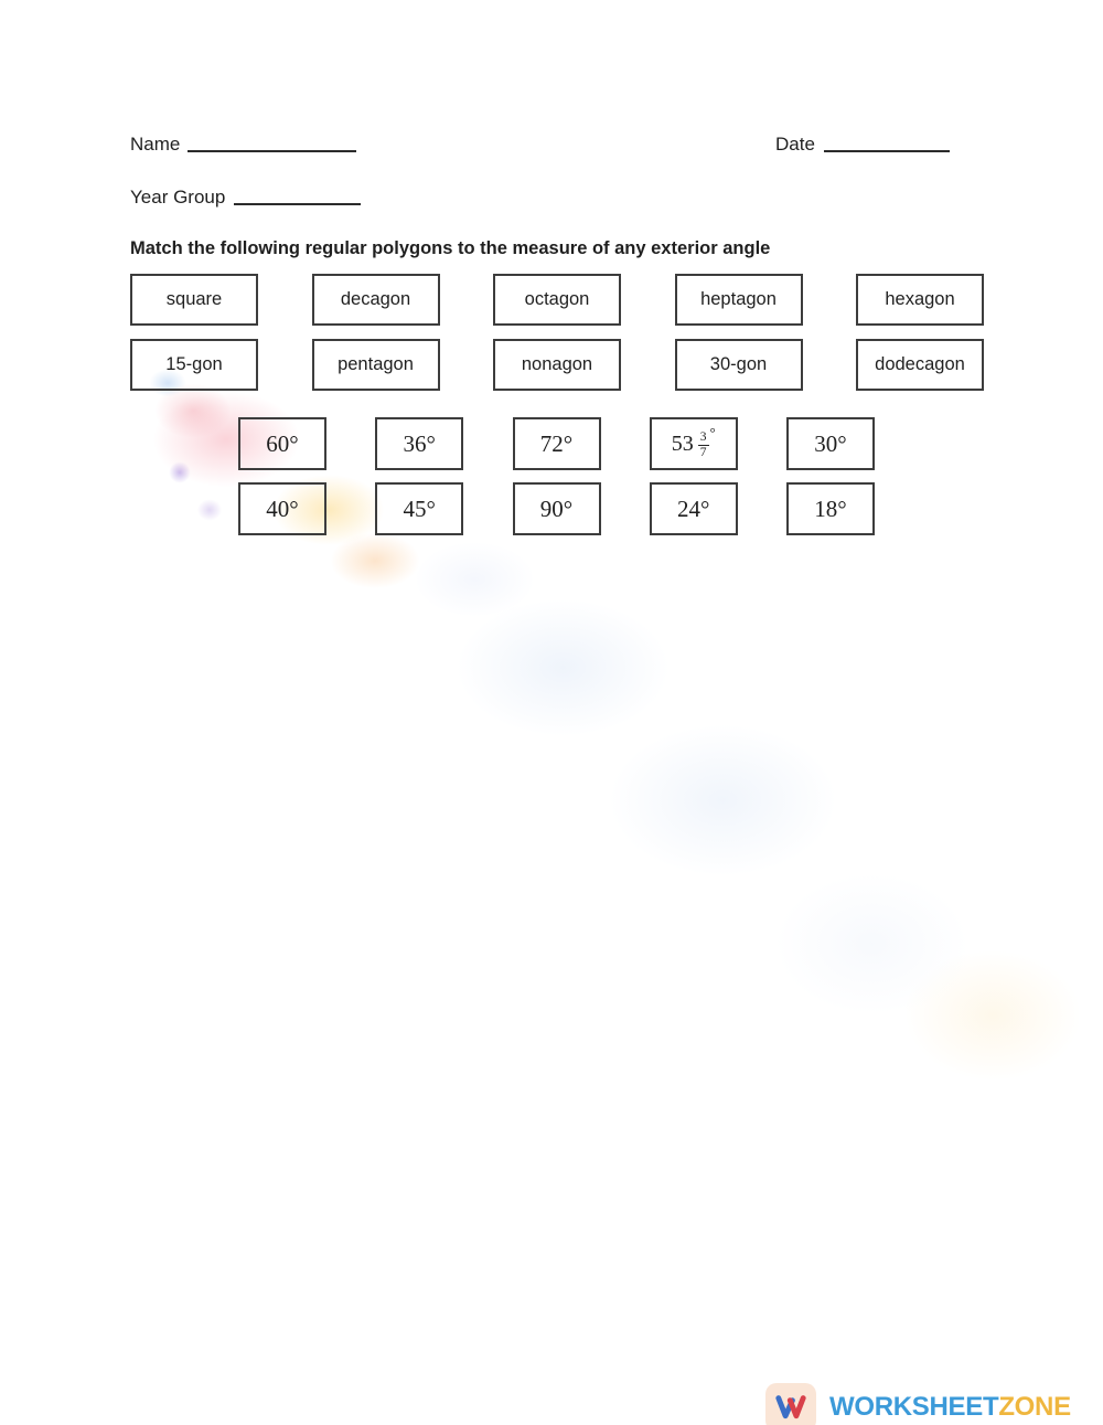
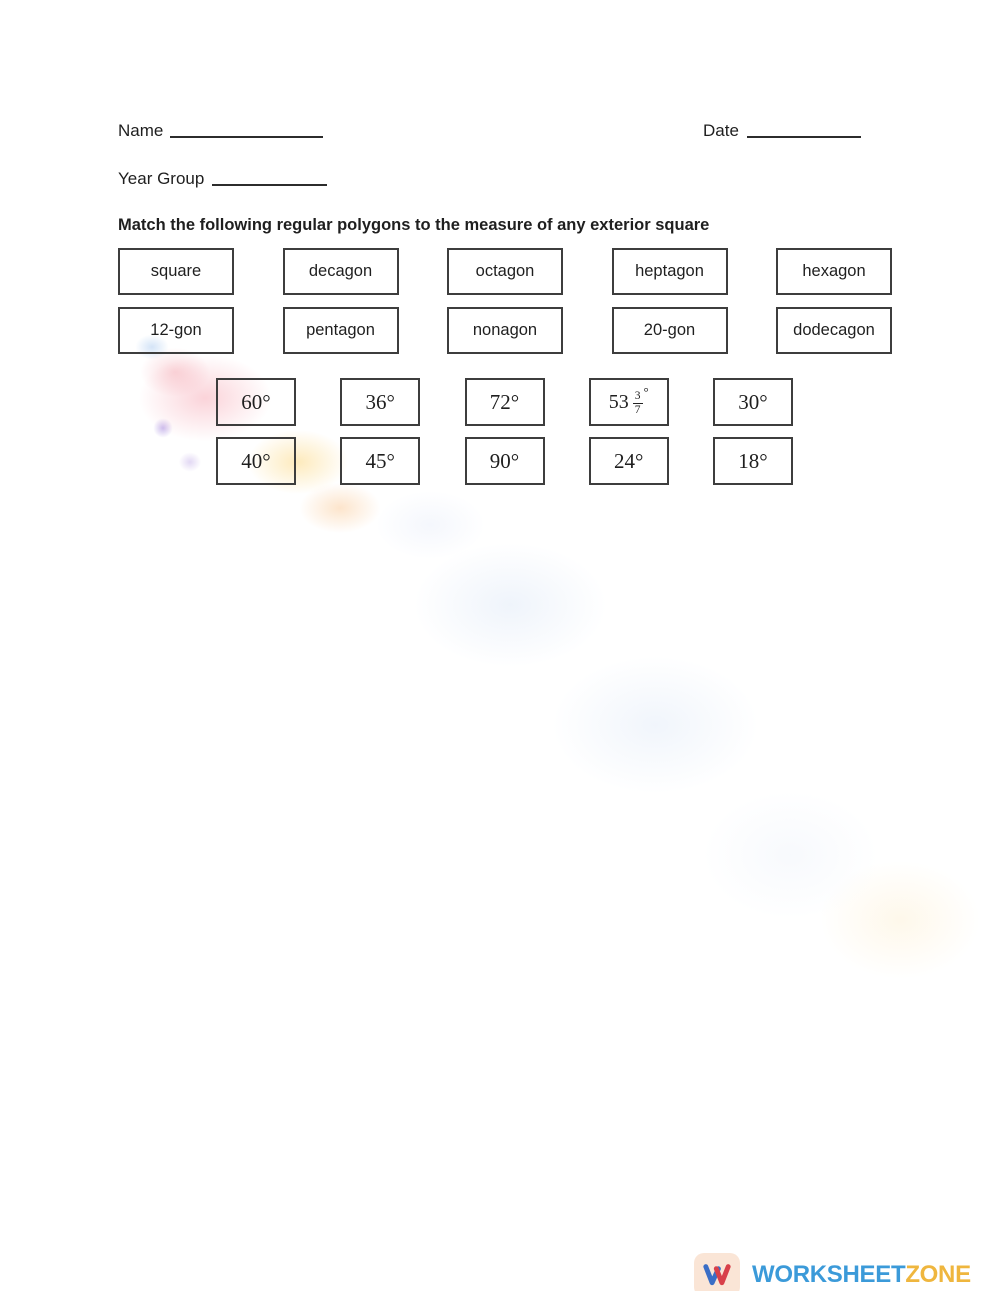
  Name
  Date
  Year Group
- Match the following regular polygons to the measure of any exterior angle
+ Match the following regular polygons to the measure of any exterior square
  square
  decagon
  octagon
  heptagon
  hexagon
- 15-gon
+ 12-gon
  pentagon
  nonagon
- 30-gon
+ 20-gon
  dodecagon
  60°
  36°
  72°
  53
  3
  7
  °
  30°
  40°
  45°
  90°
  24°
  18°
  WORKSHEETZONE
